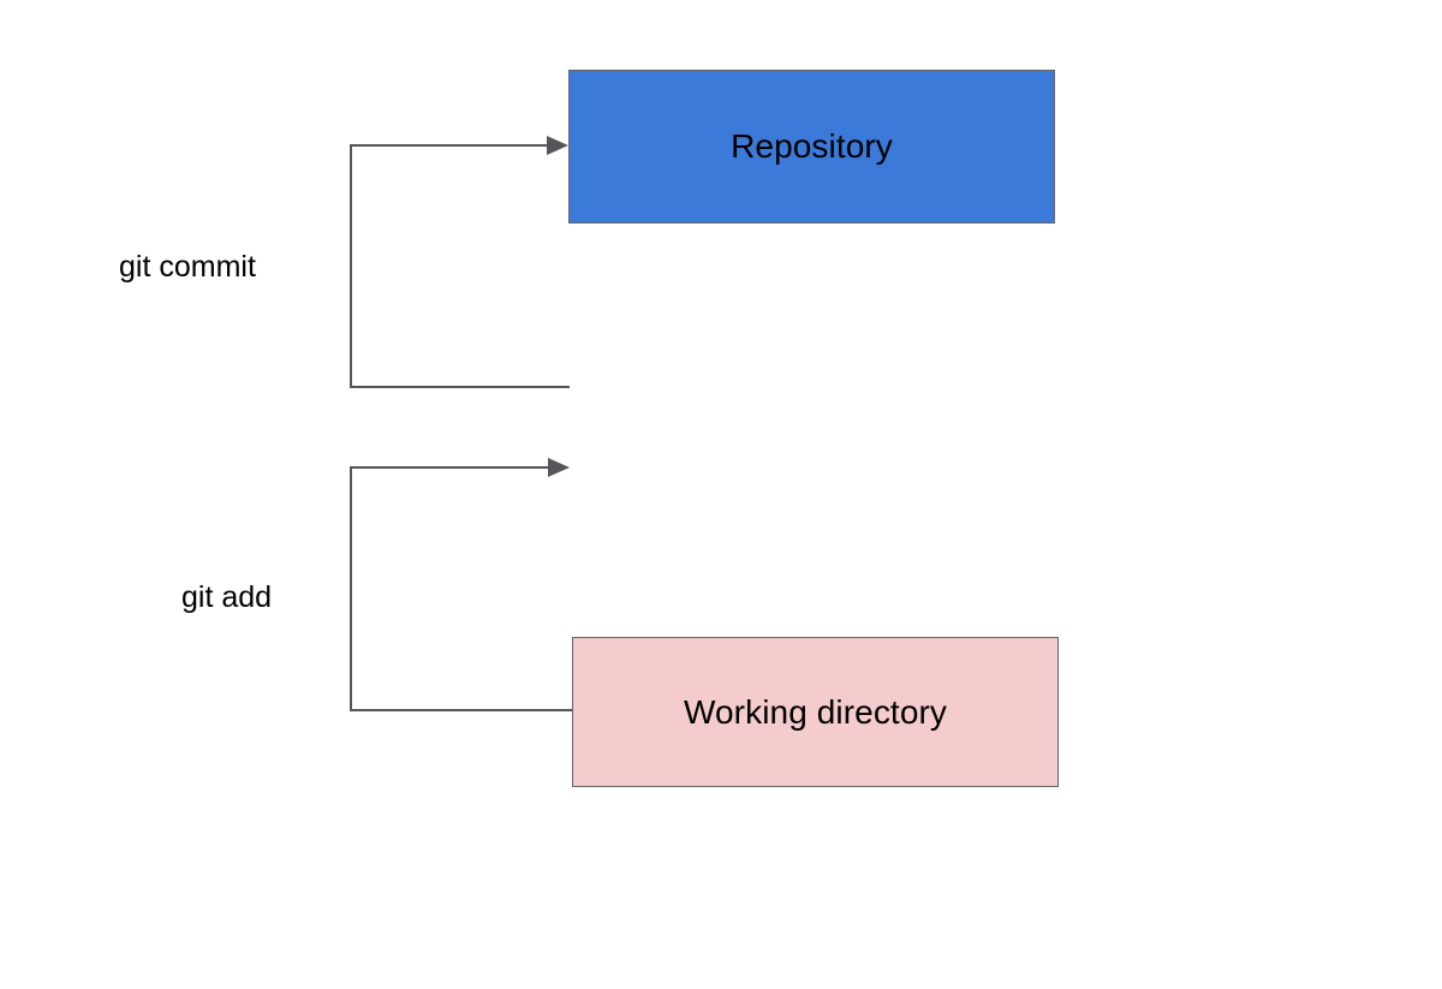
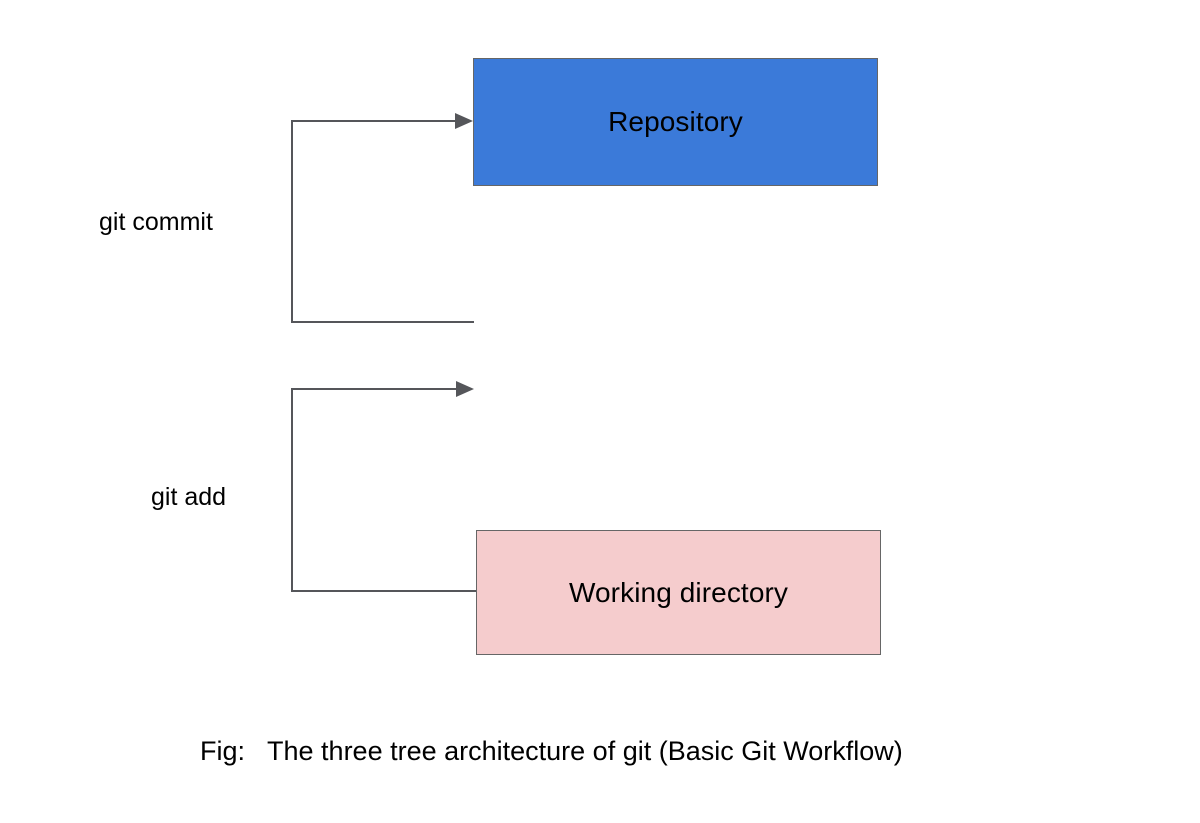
  Repository
  Working directory
  git commit
  git add
+ Fig: The three tree architecture of git (Basic Git Workflow)
